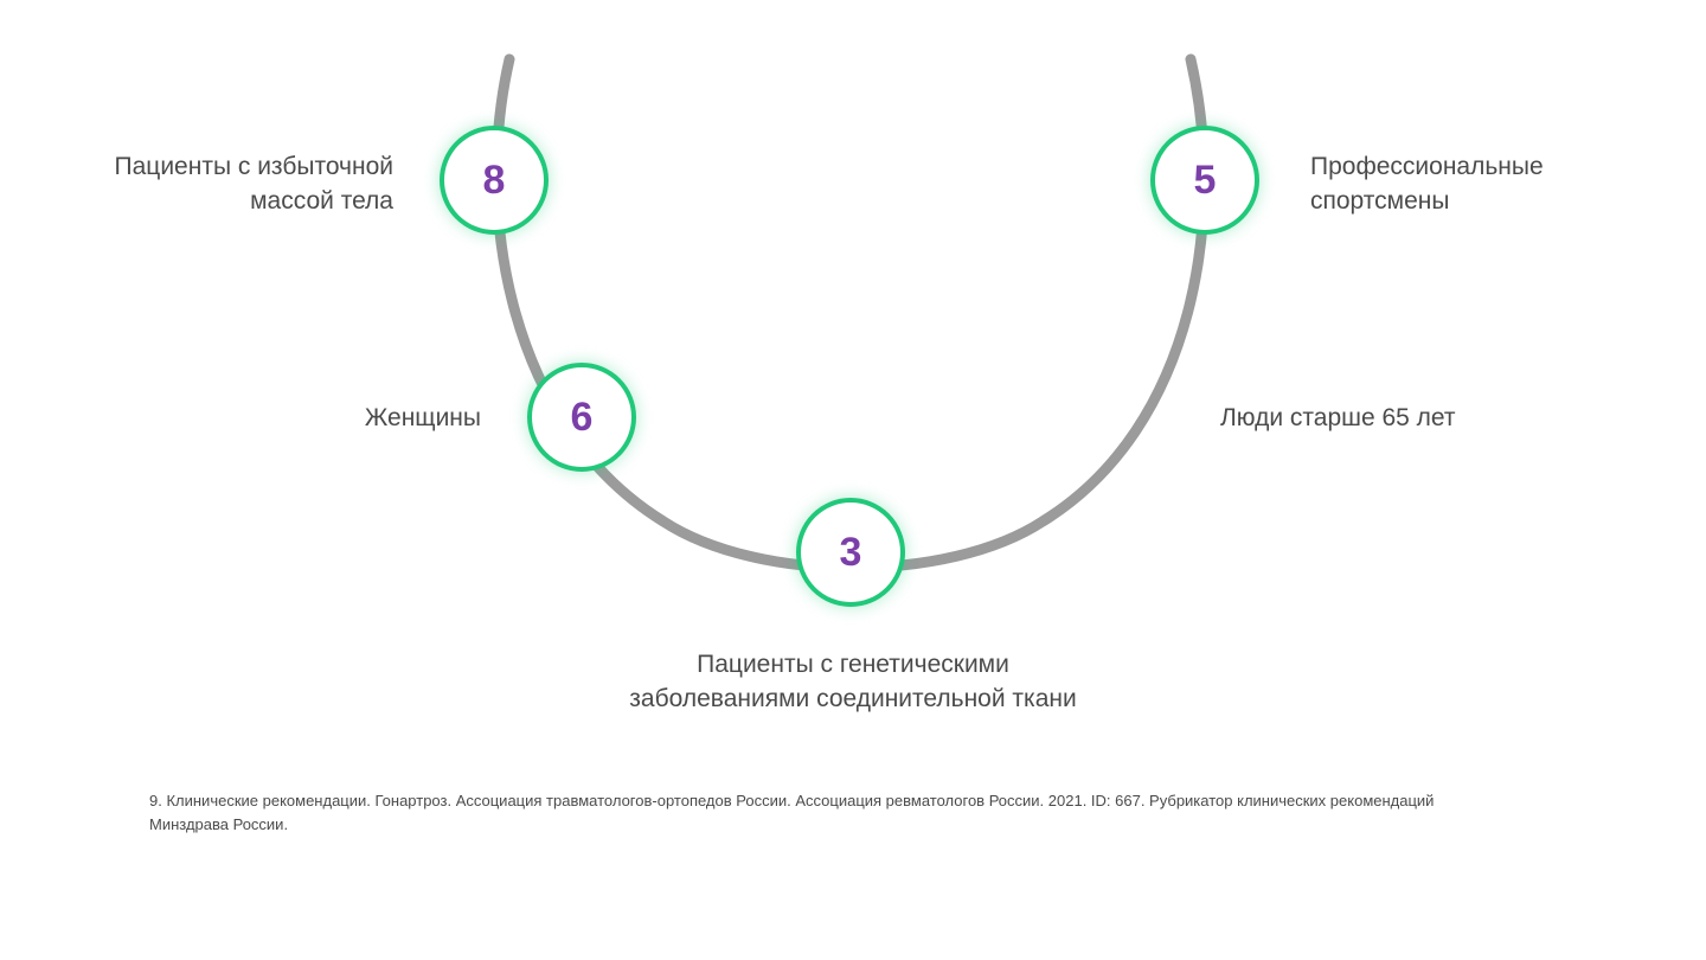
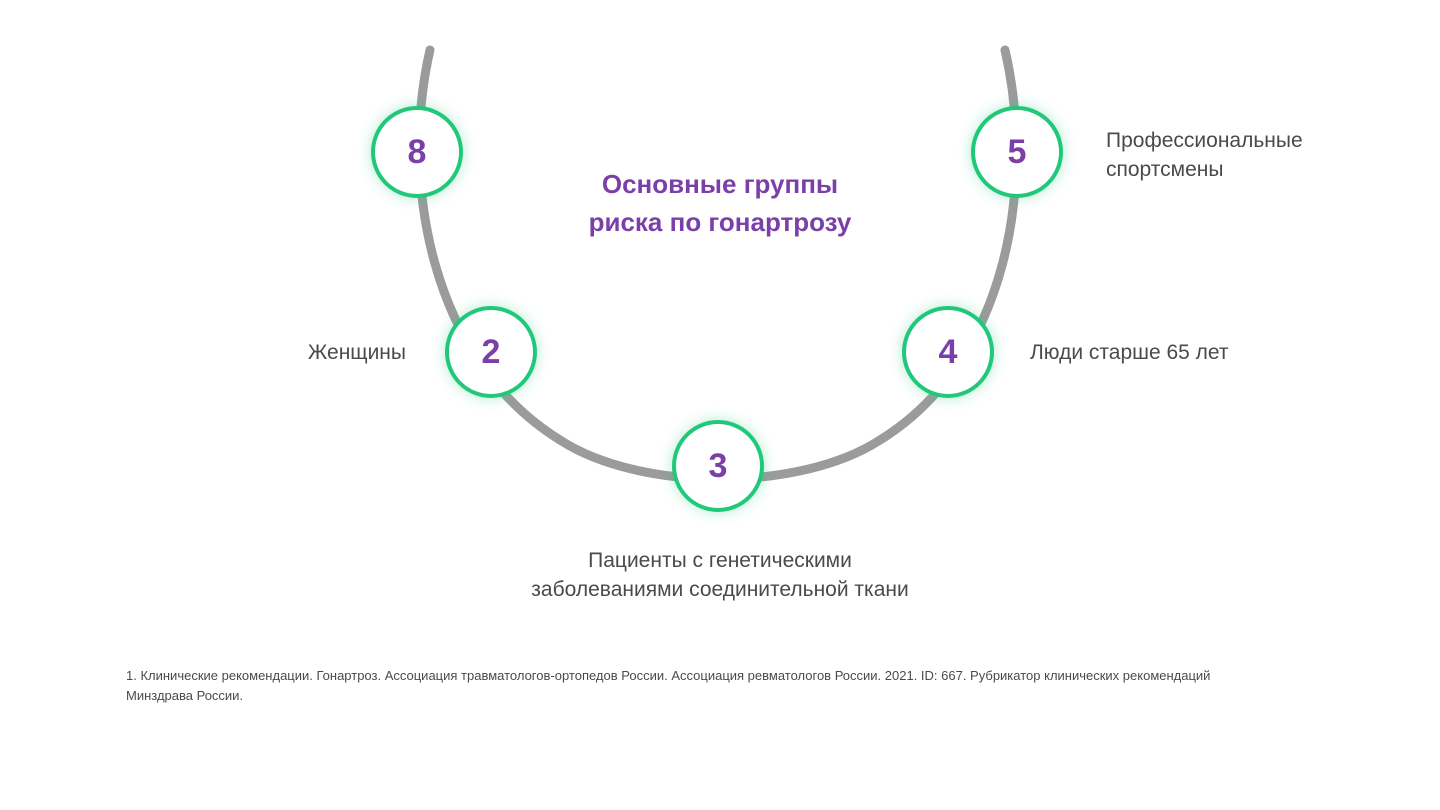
+ Основные группы
+ риска по гонартрозу
  8
- 6
+ 2
  3
+ 4
  5
- Пациенты с избыточной
- массой тела
  Женщины
  Пациенты с генетическими
  заболеваниями соединительной ткани
  Люди старше 65 лет
  Профессиональные
  спортсмены
- 9. Клинические рекомендации. Гонартроз. Ассоциация травматологов-ортопедов России. Ассоциация ревматологов России. 2021. ID: 667. Рубрикатор клинических рекомендаций Минздрава России.
+ 1. Клинические рекомендации. Гонартроз. Ассоциация травматологов-ортопедов России. Ассоциация ревматологов России. 2021. ID: 667. Рубрикатор клинических рекомендаций Минздрава России.
